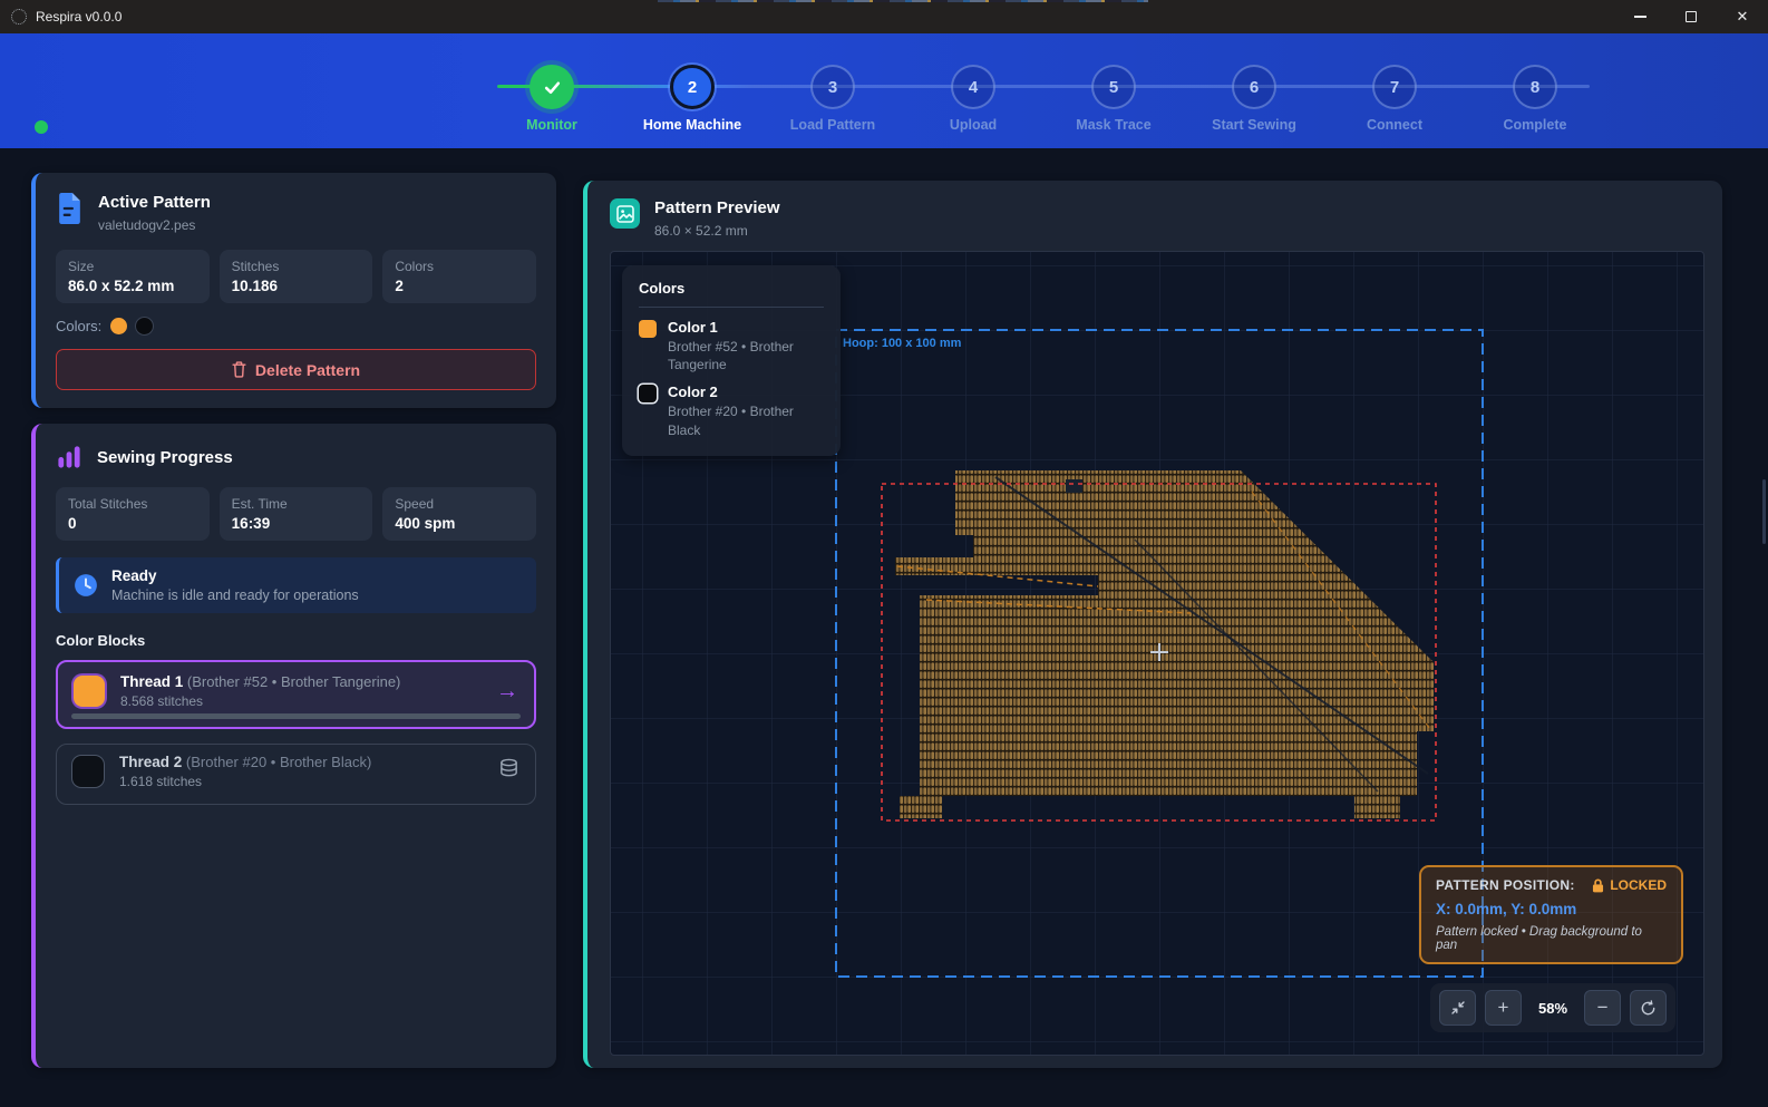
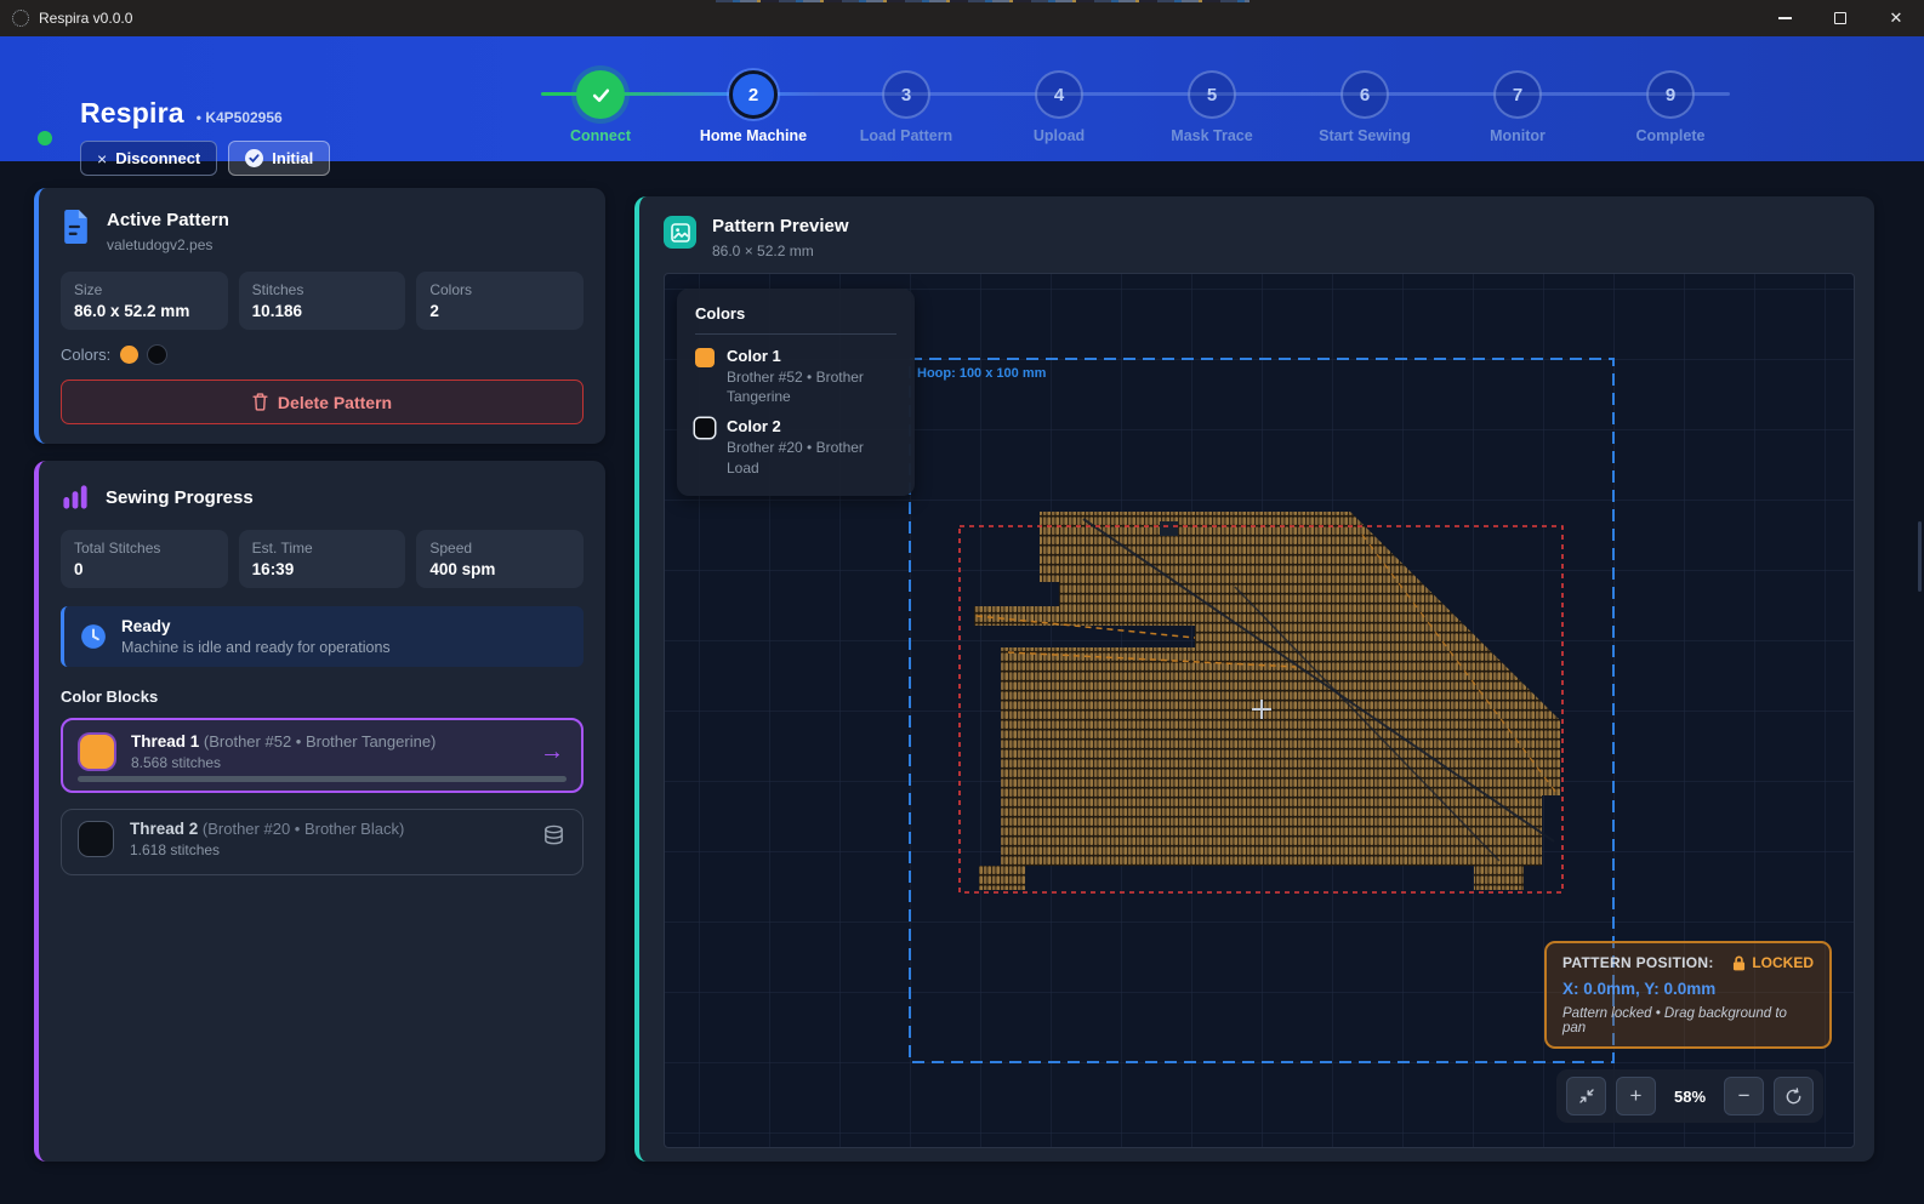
  Respira v0.0.0
  ✕
+ Respira
+ • K4P502956
+ ×
+ Disconnect
+ Initial
- Monitor
+ Connect
  2
  Home Machine
  3
  Load Pattern
  4
  Upload
  5
  Mask Trace
  6
  Start Sewing
  7
- Connect
+ Monitor
- 8
+ 9
  Complete
  Active Pattern
  valetudogv2.pes
  Size
  86.0 x 52.2 mm
  Stitches
  10.186
  Colors
  2
  Colors:
  Delete Pattern
  Sewing Progress
  Total Stitches
  0
  Est. Time
  16:39
  Speed
  400 spm
  Ready
  Machine is idle and ready for operations
  Color Blocks
  Thread 1 (Brother #52 • Brother Tangerine)
  8.568 stitches
  →
  Thread 2 (Brother #20 • Brother Black)
  1.618 stitches
  Pattern Preview
  86.0 × 52.2 mm
  Hoop: 100 x 100 mm
  Colors
  Color 1
  Brother #52 • Brother Tangerine
  Color 2
- Brother #20 • Brother Black
+ Brother #20 • Brother Load
  PATTERN POSITION:
  LOCKED
  X: 0.0mm, Y: 0.0mm
  Pattern locked • Drag background to pan
  +
  58%
  −
